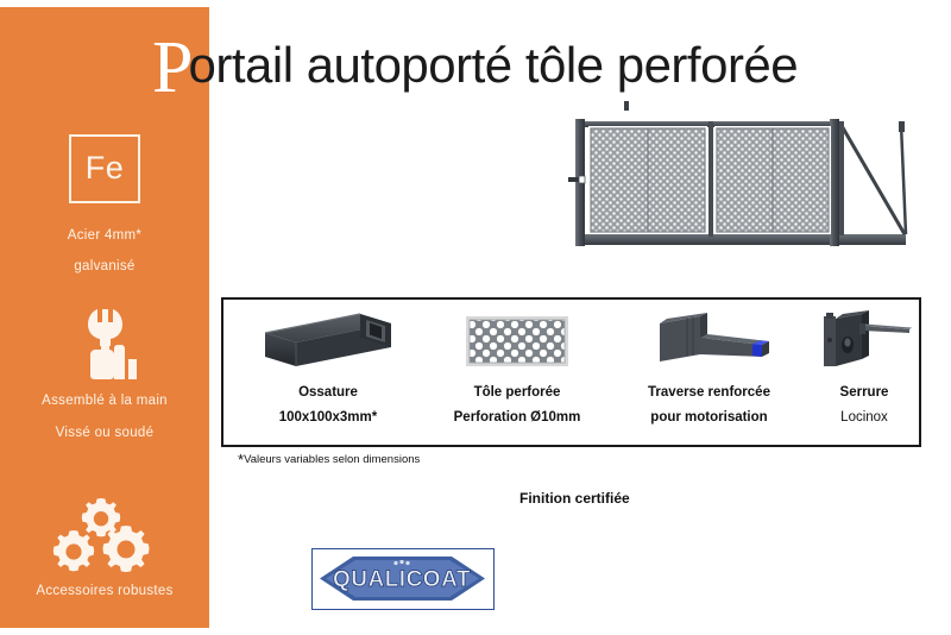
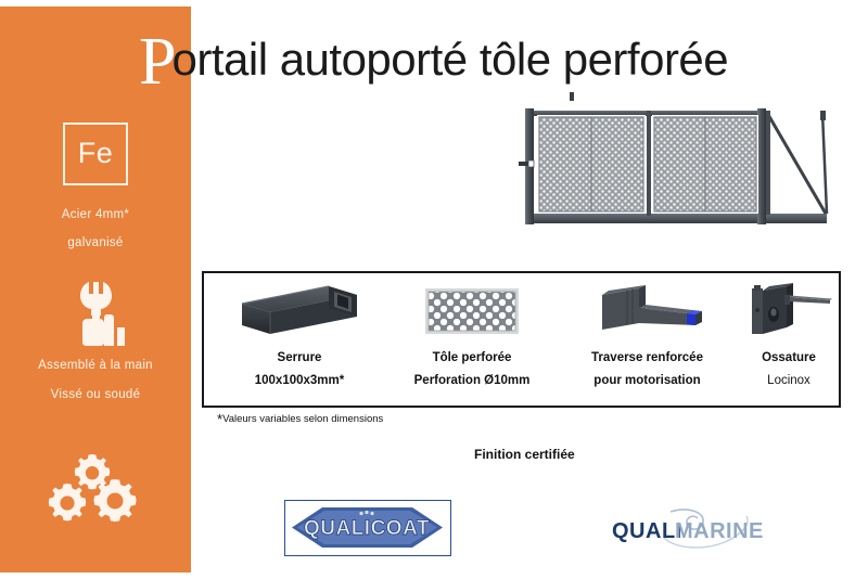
  Fe
  Acier 4mm*
  galvanisé
  Assemblé à la main
  Vissé ou soudé
- Accessoires robustes
  Portail autoporté tôle perforée
- Ossature
+ Serrure
  100x100x3mm*
  Tôle perforée
  Perforation Ø10mm
  Traverse renforcée
  pour motorisation
- Serrure
+ Ossature
  Locinox
  *Valeurs variables selon dimensions
  Finition certifiée
  QUALICOAT
+ QUALI
+ MARINE
